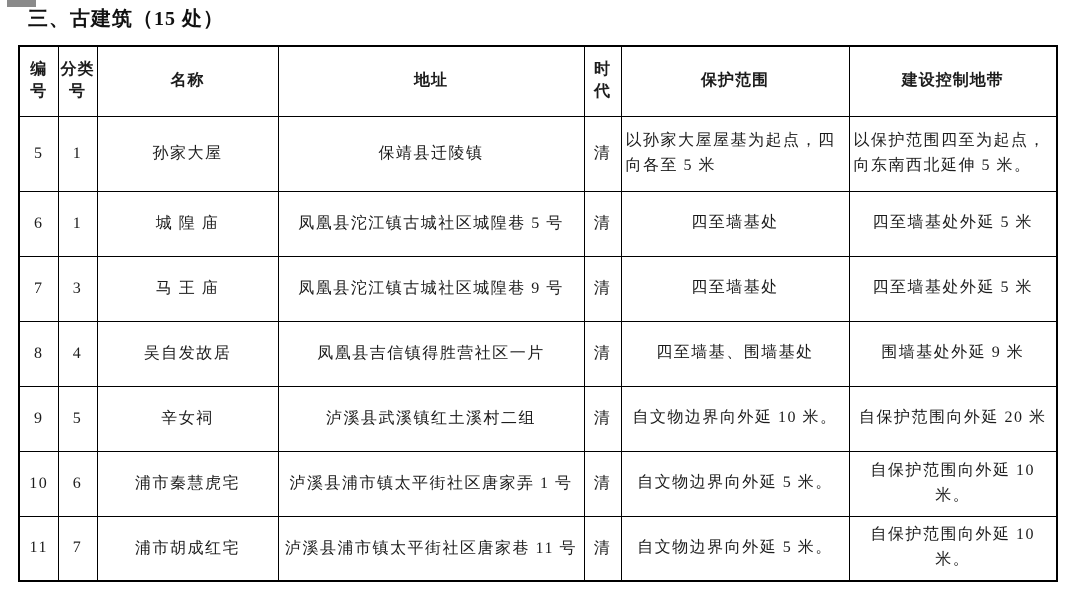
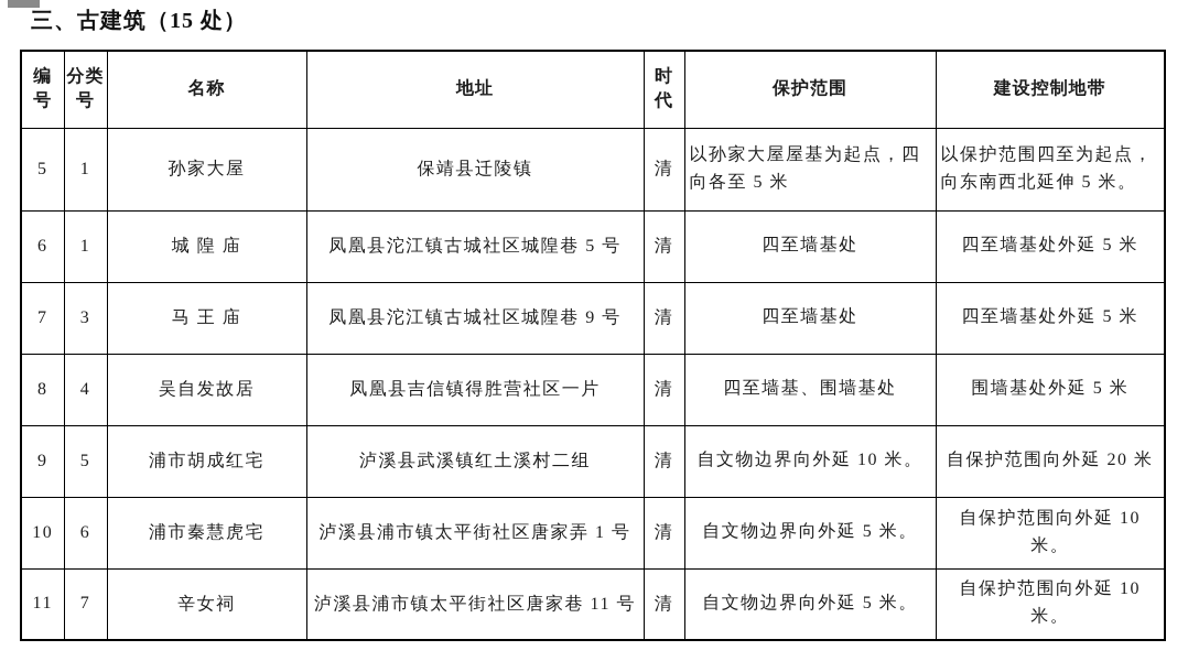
  三、古建筑（15 处）
  编号	分类号	名称	地址	时代	保护范围	建设控制地带
  5	1	孙家大屋	保靖县迁陵镇	清	以孙家大屋屋基为起点，四向各至 5 米	以保护范围四至为起点，向东南西北延伸 5 米。
  6	1	城 隍 庙	凤凰县沱江镇古城社区城隍巷 5 号	清	四至墙基处	四至墙基处外延 5 米
  7	3	马 王 庙	凤凰县沱江镇古城社区城隍巷 9 号	清	四至墙基处	四至墙基处外延 5 米
- 8	4	吴自发故居	凤凰县吉信镇得胜营社区一片	清	四至墙基、围墙基处	围墙基处外延 9 米
+ 8	4	吴自发故居	凤凰县吉信镇得胜营社区一片	清	四至墙基、围墙基处	围墙基处外延 5 米
- 9	5	辛女祠	泸溪县武溪镇红土溪村二组	清	自文物边界向外延 10 米。	自保护范围向外延 20 米
+ 9	5	浦市胡成红宅	泸溪县武溪镇红土溪村二组	清	自文物边界向外延 10 米。	自保护范围向外延 20 米
  10	6	浦市秦慧虎宅	泸溪县浦市镇太平街社区唐家弄 1 号	清	自文物边界向外延 5 米。	自保护范围向外延 10 米。
- 11	7	浦市胡成红宅	泸溪县浦市镇太平街社区唐家巷 11 号	清	自文物边界向外延 5 米。	自保护范围向外延 10 米。
+ 11	7	辛女祠	泸溪县浦市镇太平街社区唐家巷 11 号	清	自文物边界向外延 5 米。	自保护范围向外延 10 米。
